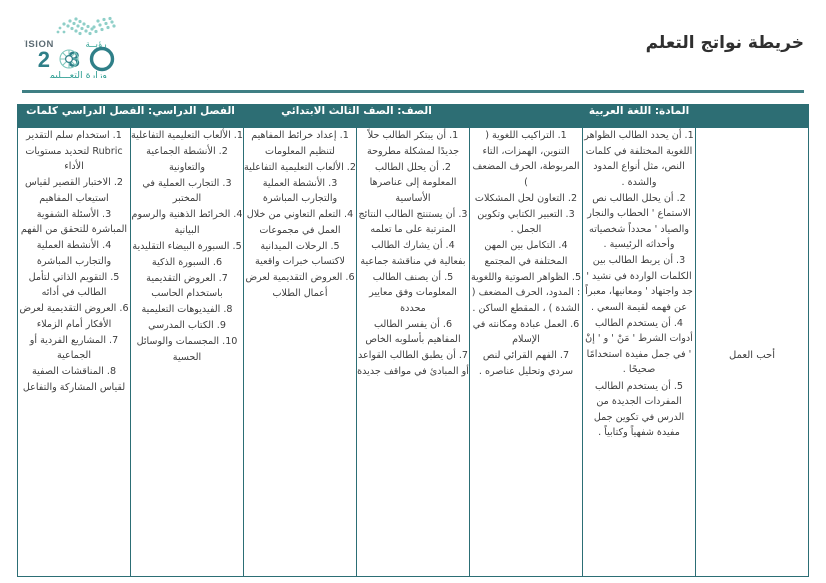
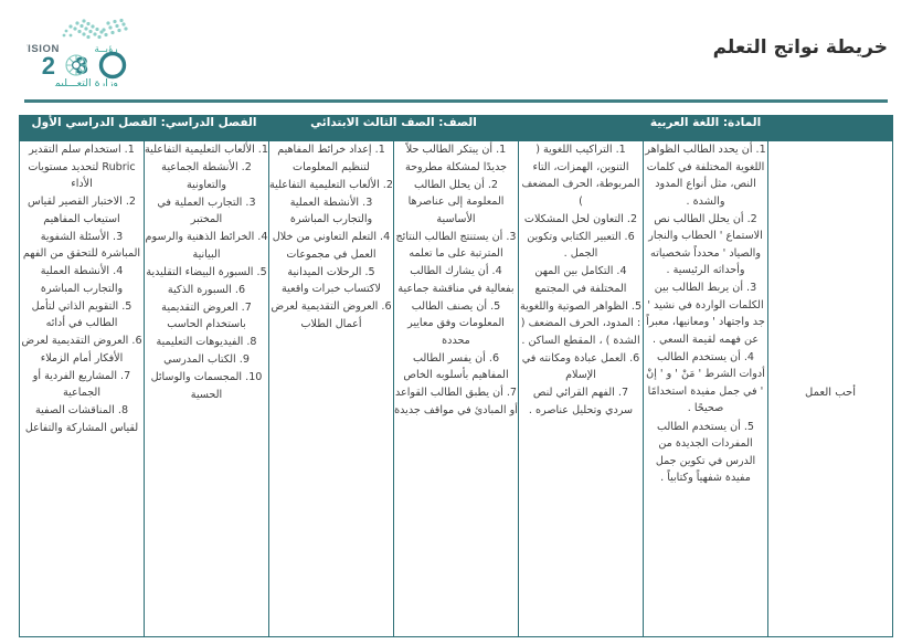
  خريطة نواتج التعلم
  ISION
  رؤيــة
  2
  وزارة التعـــليم
- المادة: اللغة العربية	الصف: الصف الثالث الابتدائي	الفصل الدراسي: الفصل الدراسي كلمات
+ المادة: اللغة العربية	الصف: الصف الثالث الابتدائي	الفصل الدراسي: الفصل الدراسي الأول
- أحب العمل	1. أن يحدد الطالب الظواهر اللغوية المختلفة في كلمات النص، مثل أنواع المدود والشدة .2. أن يحلل الطالب نص الاستماع ' الحطاب والنجار والصياد ' محدداً شخصياته وأحداثه الرئيسية .3. أن يربط الطالب بين الكلمات الواردة في نشيد ' جد واجتهاد ' ومعانيها، معبراً عن فهمه لقيمة السعي .4. أن يستخدم الطالب أدوات الشرط ' مَنْ ' و ' إنْ ' في جمل مفيدة استخدامًا صحيحًا .5. أن يستخدم الطالب المفردات الجديدة من الدرس في تكوين جمل مفيدة شفهياً وكتابياً .	1. التراكيب اللغوية ( التنوين، الهمزات، التاء المربوطة، الحرف المضعف )2. التعاون لحل المشكلات3. التعبير الكتابي وتكوين الجمل .4. التكامل بين المهن المختلفة في المجتمع5. الظواهر الصوتية واللغوية : المدود، الحرف المضعف ( الشدة ) ، المقطع الساكن .6. العمل عبادة ومكانته في الإسلام7. الفهم القرائي لنص سردي وتحليل عناصره .	1. أن يبتكر الطالب حلاً جديدًا لمشكلة مطروحة2. أن يحلل الطالب المعلومة إلى عناصرها الأساسية3. أن يستنتج الطالب النتائج المترتبة على ما تعلمه4. أن يشارك الطالب بفعالية في مناقشة جماعية5. أن يصنف الطالب المعلومات وفق معايير محددة6. أن يفسر الطالب المفاهيم بأسلوبه الخاص7. أن يطبق الطالب القواعد أو المبادئ في مواقف جديدة	1. إعداد خرائط المفاهيم لتنظيم المعلومات2. الألعاب التعليمية التفاعلية3. الأنشطة العملية والتجارب المباشرة4. التعلم التعاوني من خلال العمل في مجموعات5. الرحلات الميدانية لاكتساب خبرات واقعية6. العروض التقديمية لعرض أعمال الطلاب	1. الألعاب التعليمية التفاعلية2. الأنشطة الجماعية والتعاونية3. التجارب العملية في المختبر4. الخرائط الذهنية والرسوم البيانية5. السبورة البيضاء التقليدية6. السبورة الذكية7. العروض التقديمية باستخدام الحاسب8. الفيديوهات التعليمية9. الكتاب المدرسي10. المجسمات والوسائل الحسية	1. استخدام سلم التقدير Rubric لتحديد مستويات الأداء2. الاختبار القصير لقياس استيعاب المفاهيم3. الأسئلة الشفوية المباشرة للتحقق من الفهم4. الأنشطة العملية والتجارب المباشرة5. التقويم الذاتي لتأمل الطالب في أدائه6. العروض التقديمية لعرض الأفكار أمام الزملاء7. المشاريع الفردية أو الجماعية8. المناقشات الصفية لقياس المشاركة والتفاعل
+ أحب العمل	1. أن يحدد الطالب الظواهر اللغوية المختلفة في كلمات النص، مثل أنواع المدود والشدة .2. أن يحلل الطالب نص الاستماع ' الحطاب والنجار والصياد ' محدداً شخصياته وأحداثه الرئيسية .3. أن يربط الطالب بين الكلمات الواردة في نشيد ' جد واجتهاد ' ومعانيها، معبراً عن فهمه لقيمة السعي .4. أن يستخدم الطالب أدوات الشرط ' مَنْ ' و ' إنْ ' في جمل مفيدة استخدامًا صحيحًا .5. أن يستخدم الطالب المفردات الجديدة من الدرس في تكوين جمل مفيدة شفهياً وكتابياً .	1. التراكيب اللغوية ( التنوين، الهمزات، التاء المربوطة، الحرف المضعف )2. التعاون لحل المشكلات6. التعبير الكتابي وتكوين الجمل .4. التكامل بين المهن المختلفة في المجتمع5. الظواهر الصوتية واللغوية : المدود، الحرف المضعف ( الشدة ) ، المقطع الساكن .6. العمل عبادة ومكانته في الإسلام7. الفهم القرائي لنص سردي وتحليل عناصره .	1. أن يبتكر الطالب حلاً جديدًا لمشكلة مطروحة2. أن يحلل الطالب المعلومة إلى عناصرها الأساسية3. أن يستنتج الطالب النتائج المترتبة على ما تعلمه4. أن يشارك الطالب بفعالية في مناقشة جماعية5. أن يصنف الطالب المعلومات وفق معايير محددة6. أن يفسر الطالب المفاهيم بأسلوبه الخاص7. أن يطبق الطالب القواعد أو المبادئ في مواقف جديدة	1. إعداد خرائط المفاهيم لتنظيم المعلومات2. الألعاب التعليمية التفاعلية3. الأنشطة العملية والتجارب المباشرة4. التعلم التعاوني من خلال العمل في مجموعات5. الرحلات الميدانية لاكتساب خبرات واقعية6. العروض التقديمية لعرض أعمال الطلاب	1. الألعاب التعليمية التفاعلية2. الأنشطة الجماعية والتعاونية3. التجارب العملية في المختبر4. الخرائط الذهنية والرسوم البيانية5. السبورة البيضاء التقليدية6. السبورة الذكية7. العروض التقديمية باستخدام الحاسب8. الفيديوهات التعليمية9. الكتاب المدرسي10. المجسمات والوسائل الحسية	1. استخدام سلم التقدير Rubric لتحديد مستويات الأداء2. الاختبار القصير لقياس استيعاب المفاهيم3. الأسئلة الشفوية المباشرة للتحقق من الفهم4. الأنشطة العملية والتجارب المباشرة5. التقويم الذاتي لتأمل الطالب في أدائه6. العروض التقديمية لعرض الأفكار أمام الزملاء7. المشاريع الفردية أو الجماعية8. المناقشات الصفية لقياس المشاركة والتفاعل
